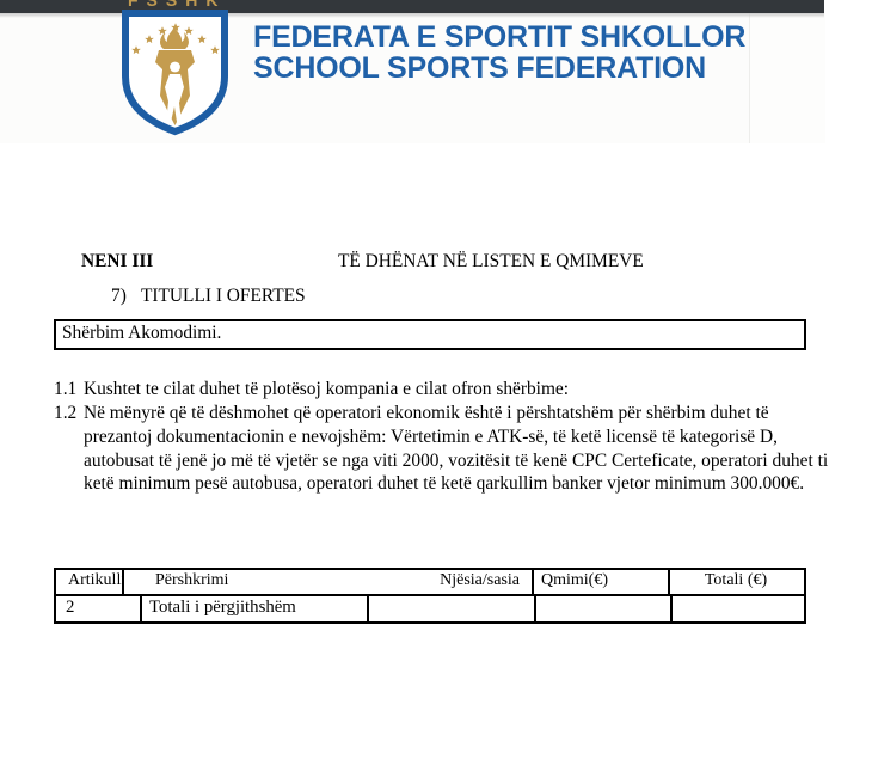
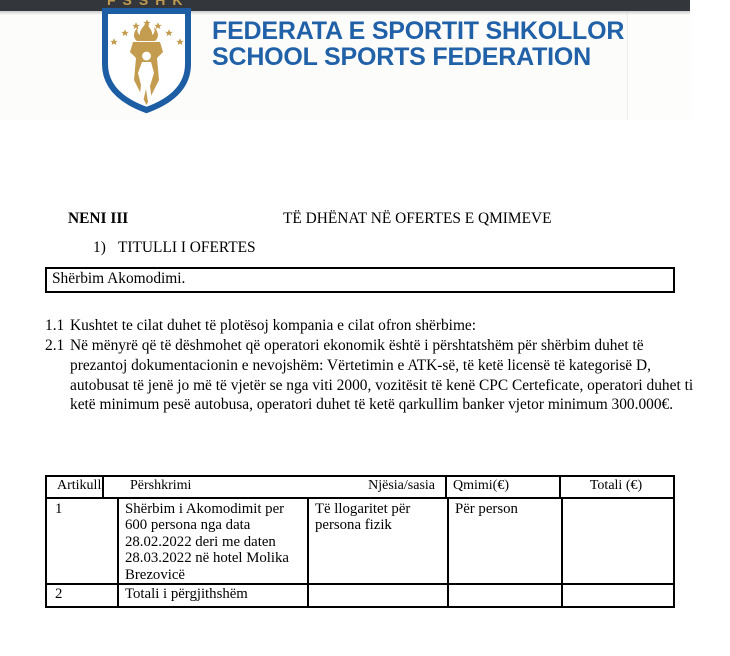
  FSSHK
  FEDERATA E SPORTIT SHKOLLOR
  SCHOOL SPORTS FEDERATION
  NENI III
- TË DHËNAT NË LISTEN E QMIMEVE
+ TË DHËNAT NË OFERTES E QMIMEVE
- 7)
+ 1)
  TITULLI I OFERTES
  Shërbim Akomodimi.
  1.1
  Kushtet te cilat duhet të plotësoj kompania e cilat ofron shërbime:
- 1.2
+ 2.1
  Në mënyrë që të dëshmohet që operatori ekonomik është i përshtatshëm për shërbim duhet të
  prezantoj dokumentacionin e nevojshëm: Vërtetimin e ATK-së, të ketë licensë të kategorisë D,
  autobusat të jenë jo më të vjetër se nga viti 2000, vozitësit të kenë CPC Certeficate, operatori duhet ti
  ketë minimum pesë autobusa, operatori duhet të ketë qarkullim banker vjetor minimum 300.000€.
  Artikull
  Përshkrimi
  Njësia/sasia
  Qmimi(€)
  Totali (€)
+ 1
+ Shërbim i Akomodimit per
+ 600 persona nga data
+ 28.02.2022 deri me daten
+ 28.03.2022 në hotel Molika
+ Brezovicë
+ Të llogaritet për
+ persona fizik
+ Për person
  2
  Totali i përgjithshëm
